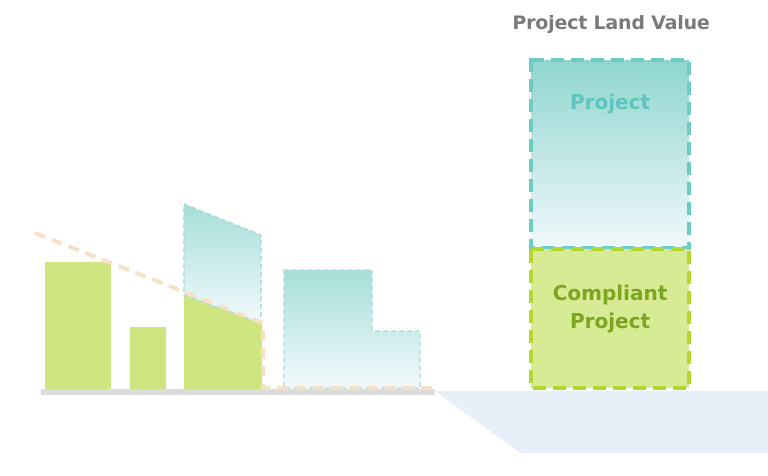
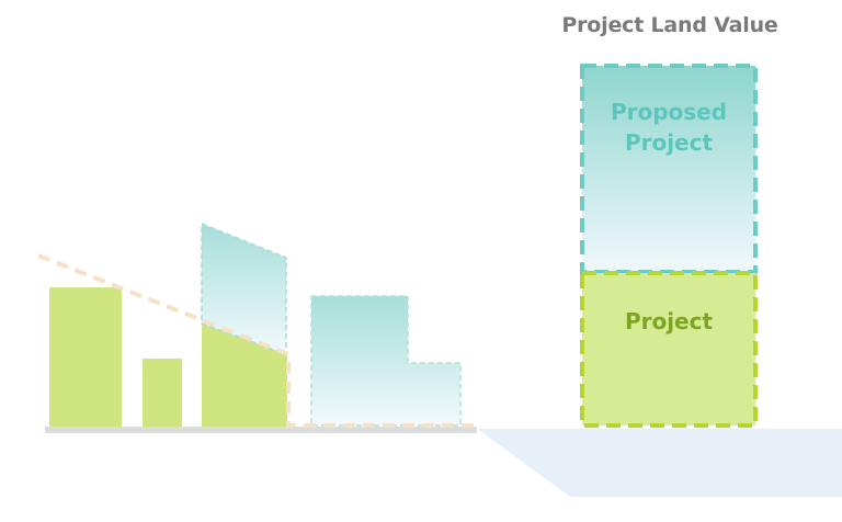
  Project Land Value
+ Proposed
  Project
- Compliant
  Project
